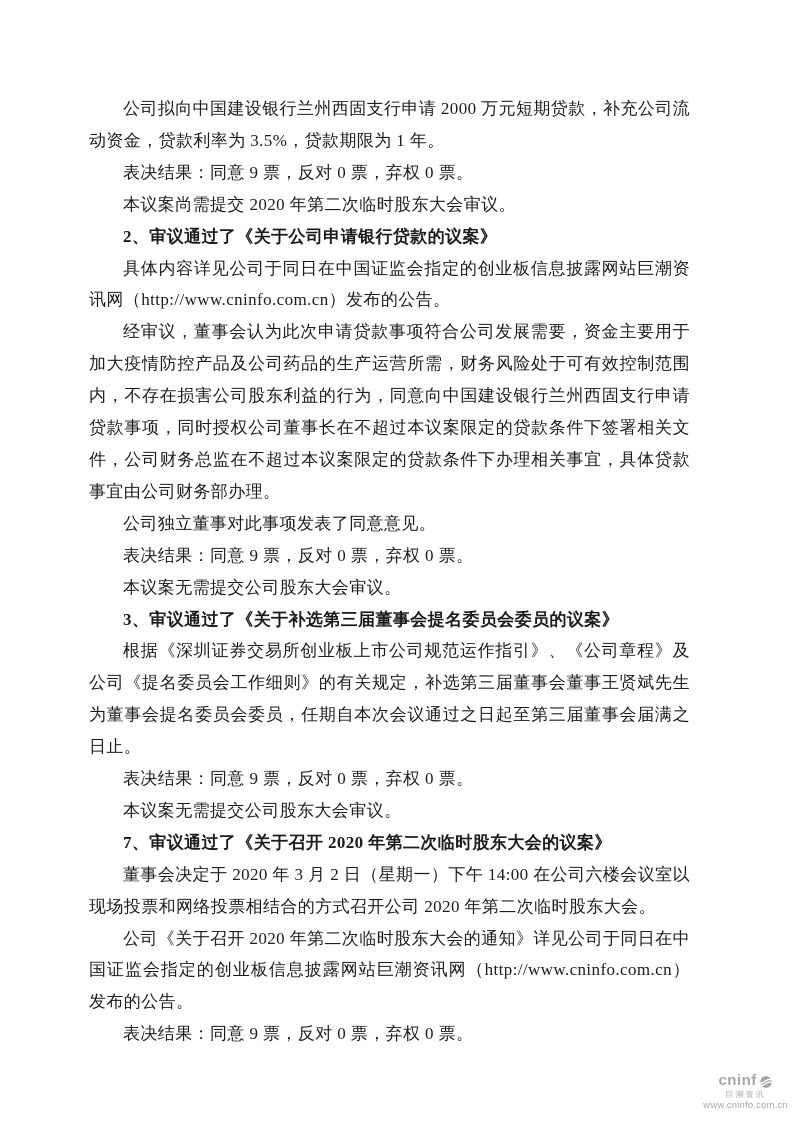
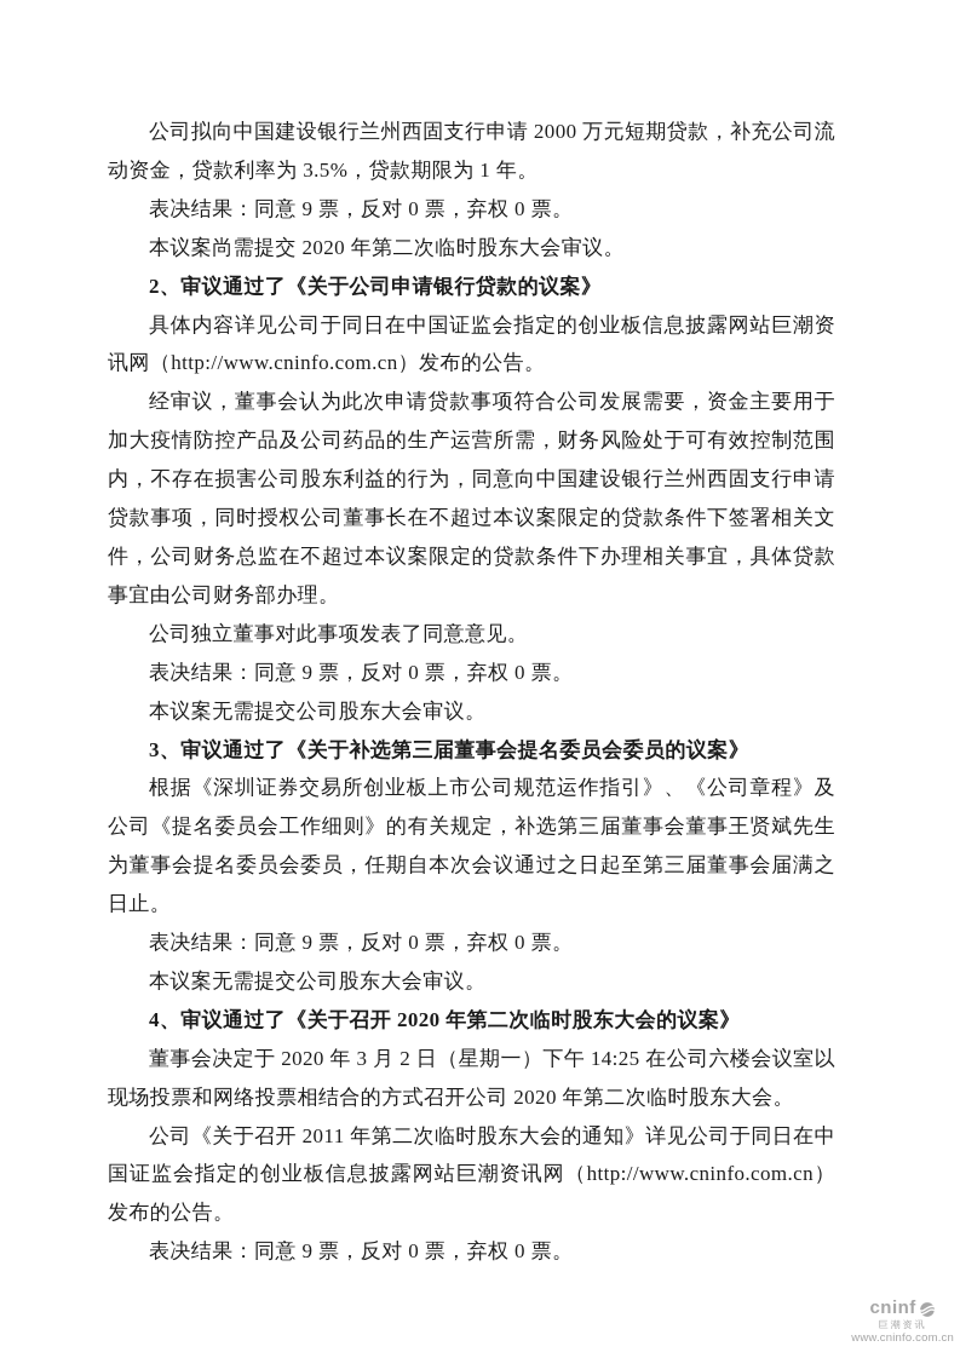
  公司拟向中国建设银行兰州西固支行申请 2000 万元短期贷款，补充公司流动资金，贷款利率为 3.5%，贷款期限为 1 年。
  表决结果：同意 9 票，反对 0 票，弃权 0 票。
  本议案尚需提交 2020 年第二次临时股东大会审议。
  2、审议通过了《关于公司申请银行贷款的议案》
  具体内容详见公司于同日在中国证监会指定的创业板信息披露网站巨潮资讯网（http://www.cninfo.com.cn）发布的公告。
  经审议，董事会认为此次申请贷款事项符合公司发展需要，资金主要用于加大疫情防控产品及公司药品的生产运营所需，财务风险处于可有效控制范围内，不存在损害公司股东利益的行为，同意向中国建设银行兰州西固支行申请贷款事项，同时授权公司董事长在不超过本议案限定的贷款条件下签署相关文件，公司财务总监在不超过本议案限定的贷款条件下办理相关事宜，具体贷款事宜由公司财务部办理。
  公司独立董事对此事项发表了同意意见。
  表决结果：同意 9 票，反对 0 票，弃权 0 票。
  本议案无需提交公司股东大会审议。
  3、审议通过了《关于补选第三届董事会提名委员会委员的议案》
  根据《深圳证券交易所创业板上市公司规范运作指引》、《公司章程》及公司《提名委员会工作细则》的有关规定，补选第三届董事会董事王贤斌先生为董事会提名委员会委员，任期自本次会议通过之日起至第三届董事会届满之日止。
  表决结果：同意 9 票，反对 0 票，弃权 0 票。
  本议案无需提交公司股东大会审议。
- 7、审议通过了《关于召开 2020 年第二次临时股东大会的议案》
+ 4、审议通过了《关于召开 2020 年第二次临时股东大会的议案》
- 董事会决定于 2020 年 3 月 2 日（星期一）下午 14:00 在公司六楼会议室以现场投票和网络投票相结合的方式召开公司 2020 年第二次临时股东大会。
+ 董事会决定于 2020 年 3 月 2 日（星期一）下午 14:25 在公司六楼会议室以现场投票和网络投票相结合的方式召开公司 2020 年第二次临时股东大会。
- 公司《关于召开 2020 年第二次临时股东大会的通知》详见公司于同日在中国证监会指定的创业板信息披露网站巨潮资讯网（http://www.cninfo.com.cn）发布的公告。
+ 公司《关于召开 2011 年第二次临时股东大会的通知》详见公司于同日在中国证监会指定的创业板信息披露网站巨潮资讯网（http://www.cninfo.com.cn）发布的公告。
  表决结果：同意 9 票，反对 0 票，弃权 0 票。
  cninf
  巨潮资讯
  www.cninfo.com.cn
